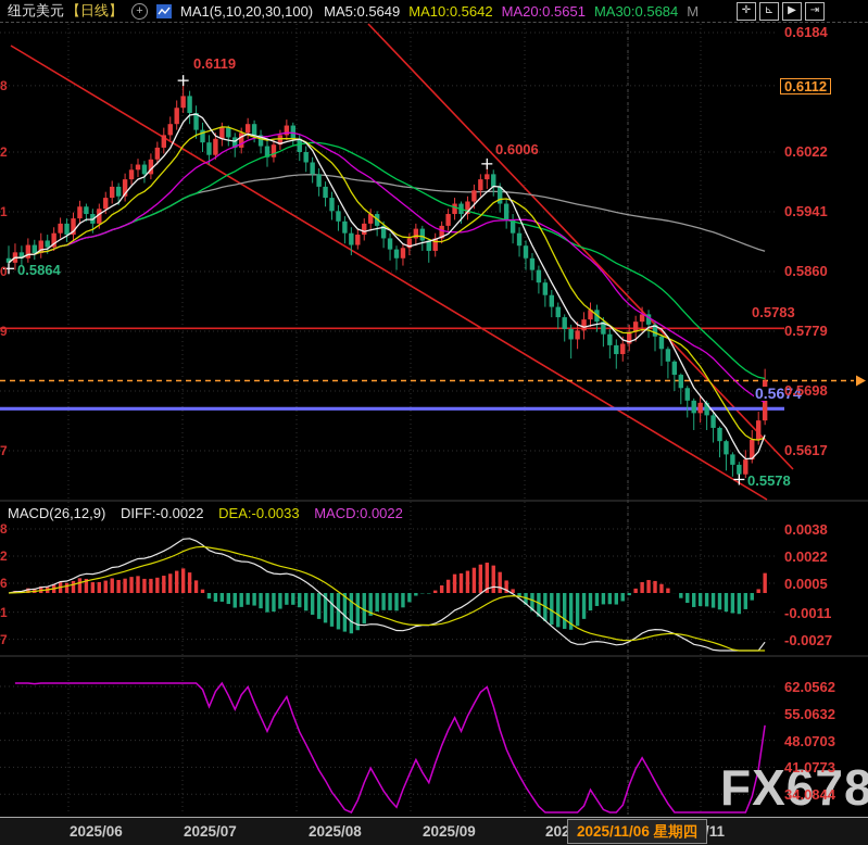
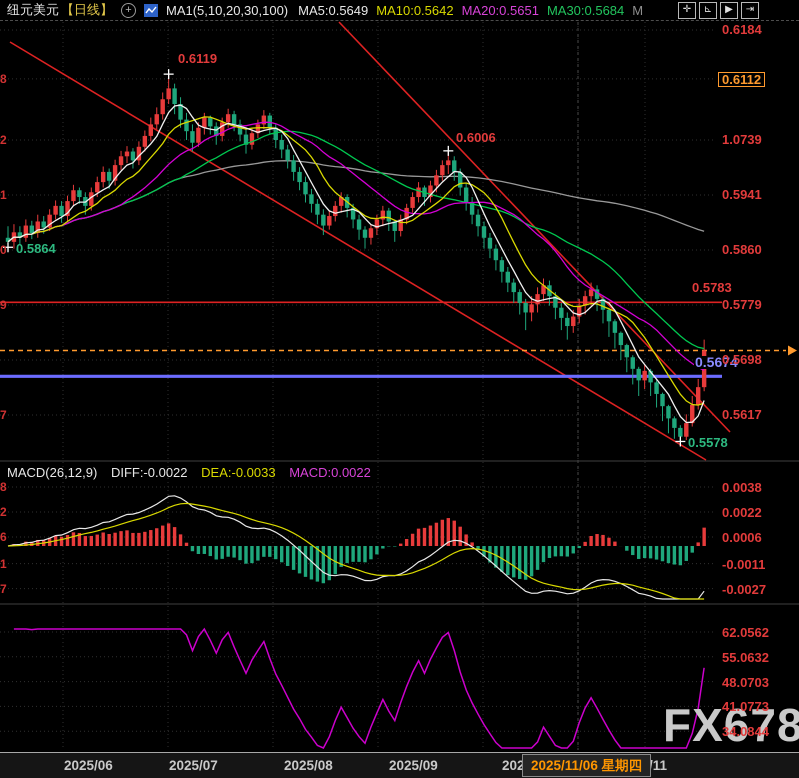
  纽元美元
  【日线】
  +
  MA1(5,10,20,30,100)
  MA5:0.5649
  MA10:0.5642
  MA20:0.5651
  MA30:0.5684
  M
  ✛
  ⊾
  ▶
  ⇥
  0.5864
  0.6119
  0.6006
  0.5783
  0.5674
  0.5578
  MACD(26,12,9) DIFF:-0.0022 DEA:-0.0033 MACD:0.0022
  FX678
  202
  2025/11/06 星期四
  2025/06
  2025/07
  2025/08
  2025/09
  0.6184
  0.6112
- 0.6022
+ 1.0739
  0.5941
  0.5860
  0.5779
  0.5698
  0.5617
  8
  2
  1
  0
  9
  7
  0.0038
  0.0022
- 0.0005
+ 0.0006
  -0.0011
  -0.0027
  8
  2
  6
  1
  7
  62.0562
  55.0632
  48.0703
  41.0773
  34.0844
